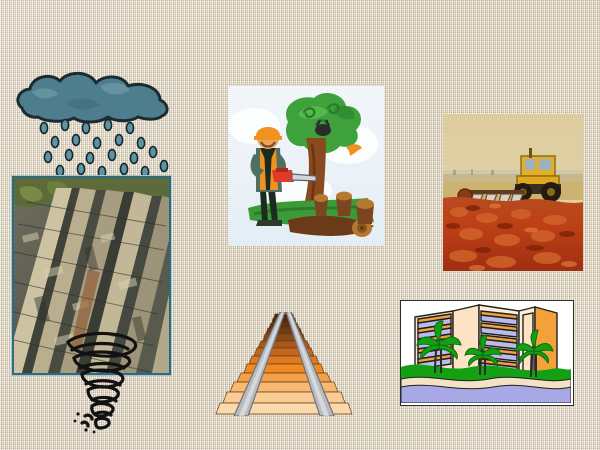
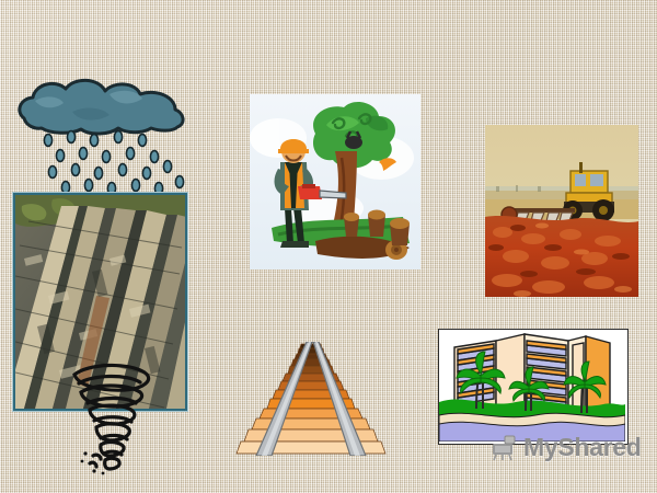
+ MyShared
